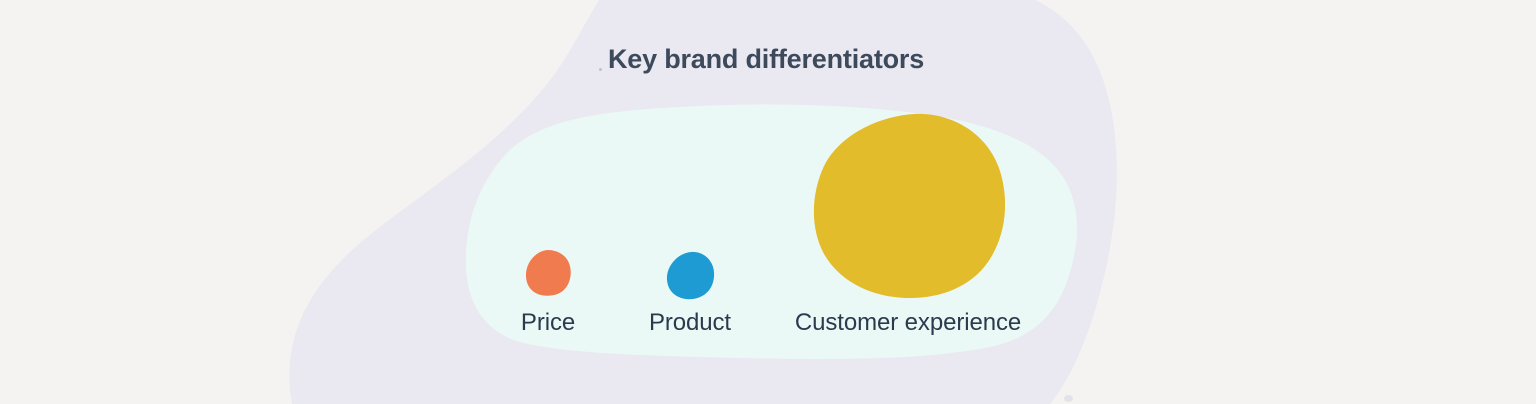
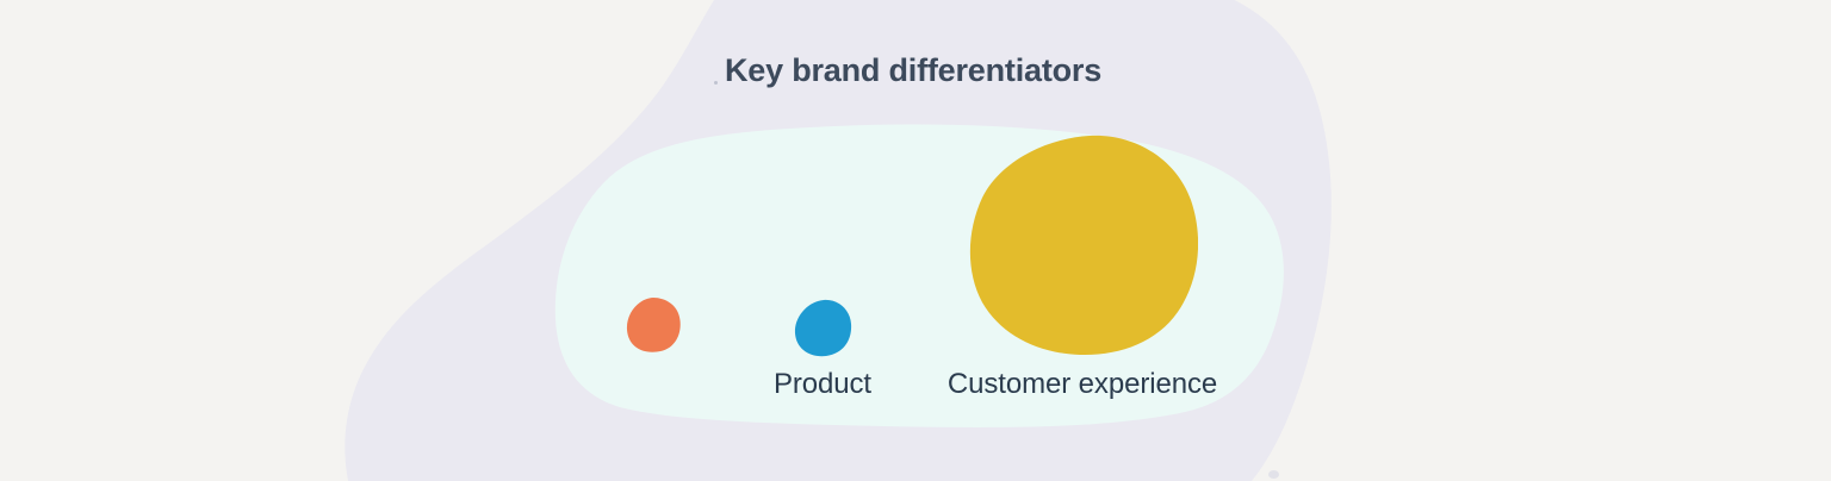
  Key brand differentiators
- Price
  Product
  Customer experience
